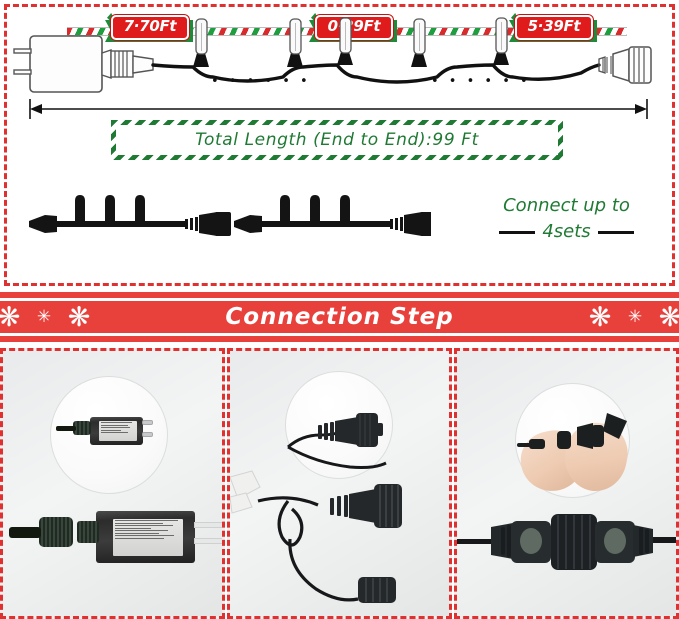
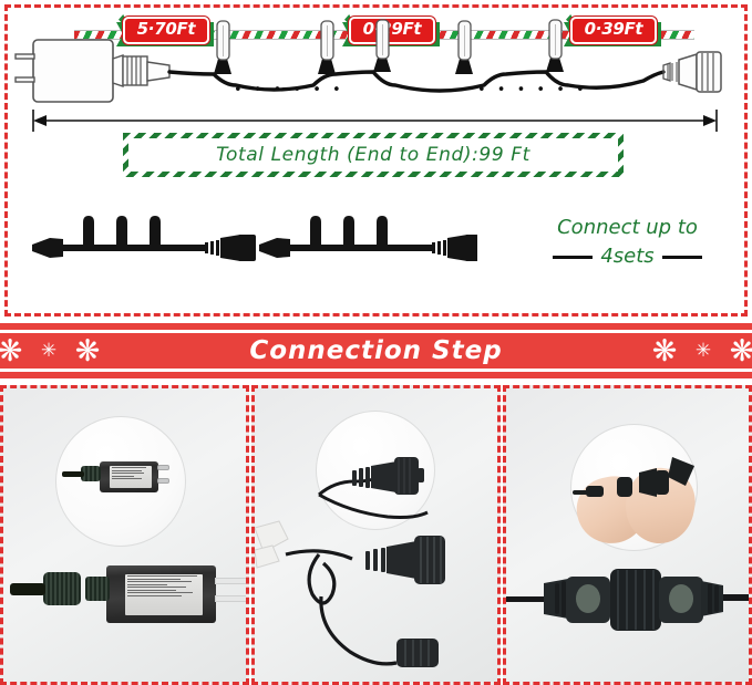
- 7·70Ft
+ 5·70Ft
- 5·39Ft
+ 0·39Ft
  • • • • • •
  • • • • • •
  Total Length (End to End):99 Ft
  Connect up to
  4sets
  ❋
  ✳
  ❋
  ❋
  ✳
  ❋
  Connection Step
